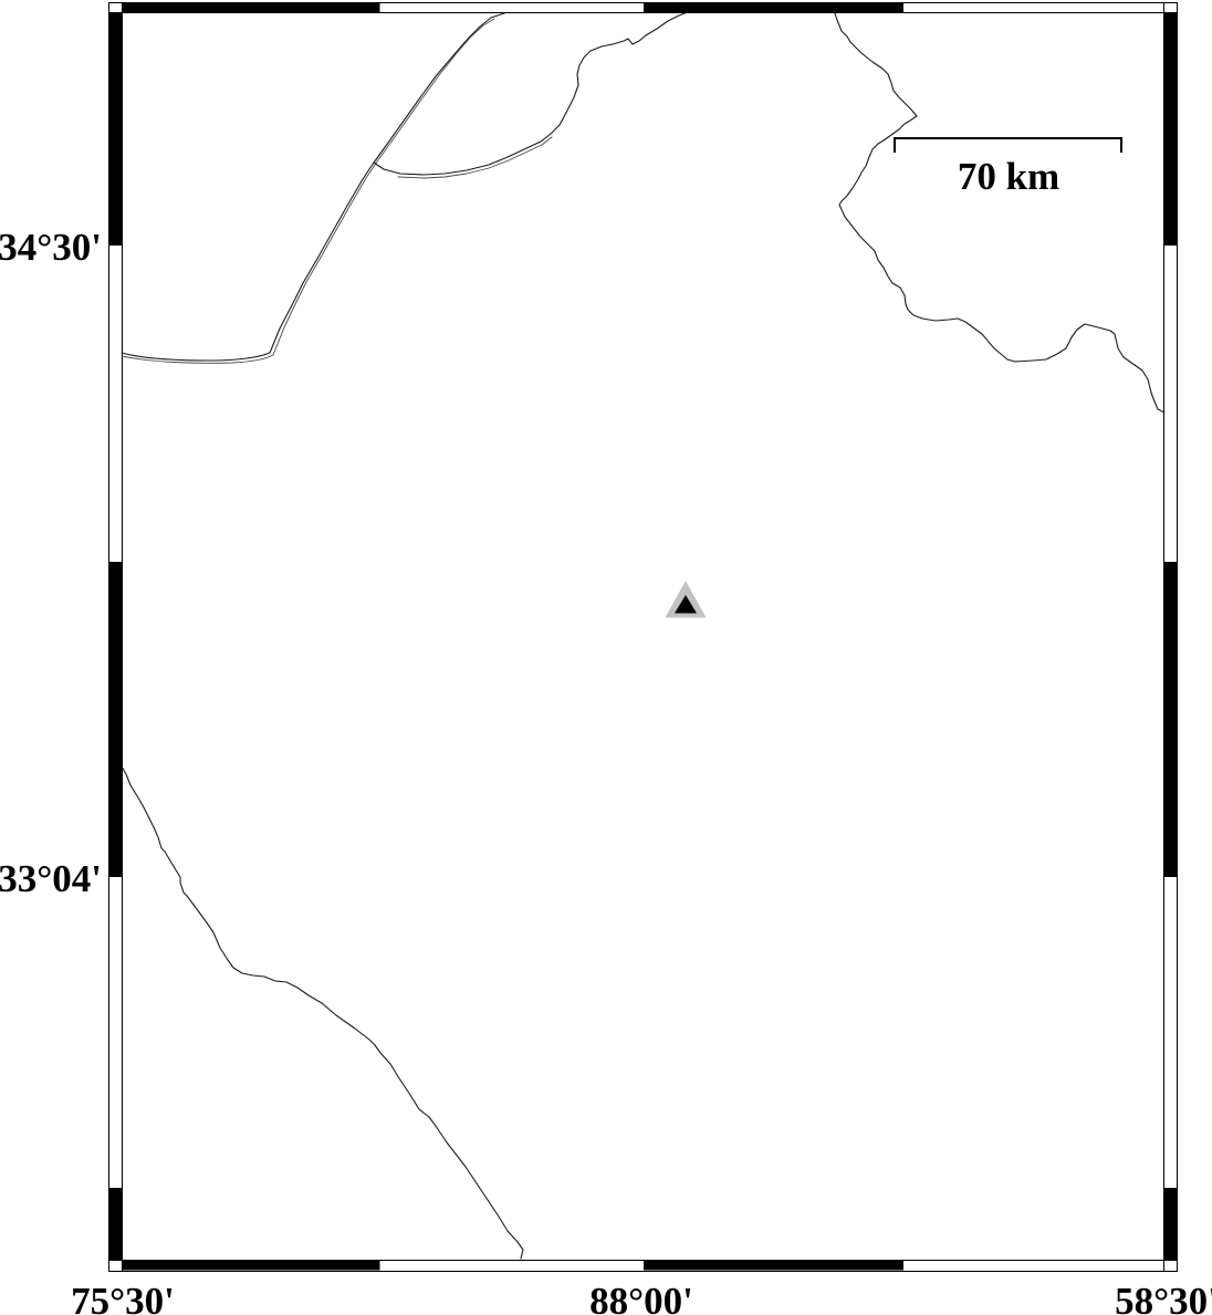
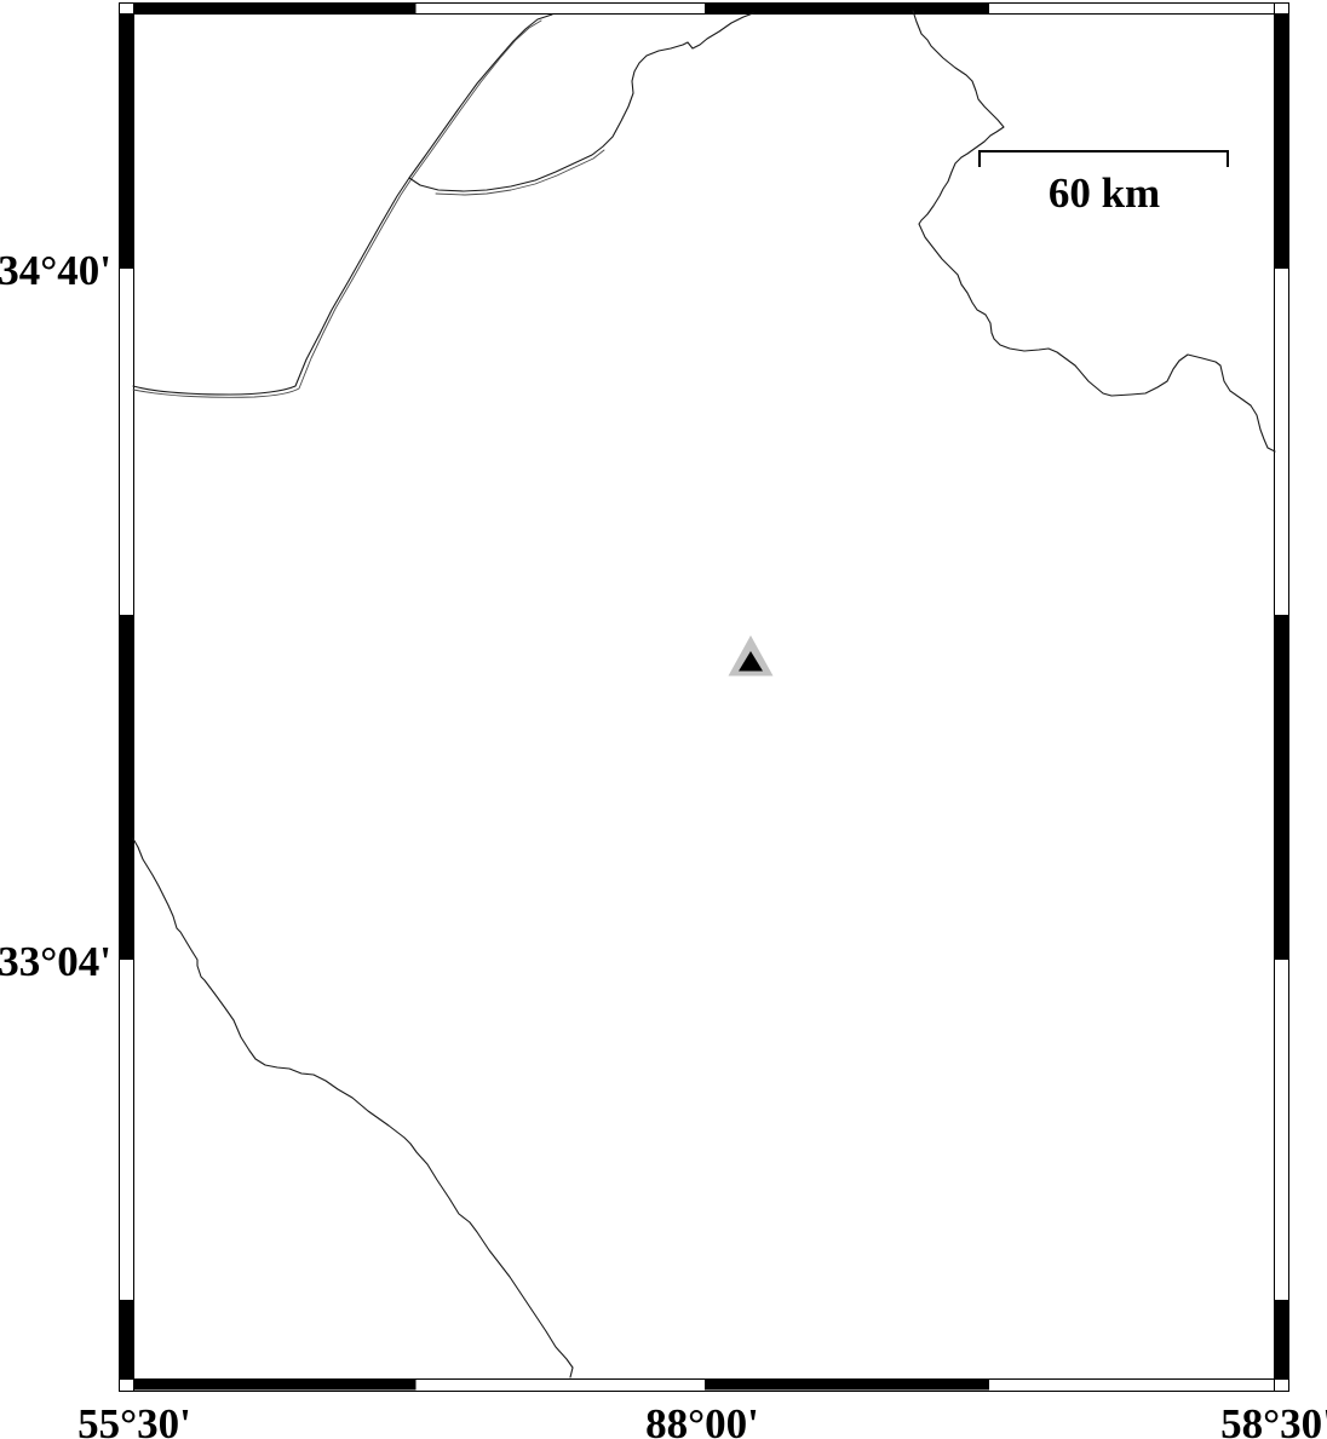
- 70 km
+ 60 km
- 34°30'
+ 34°40'
  33°04'
- 75°30'
+ 55°30'
  88°00'
  58°30
